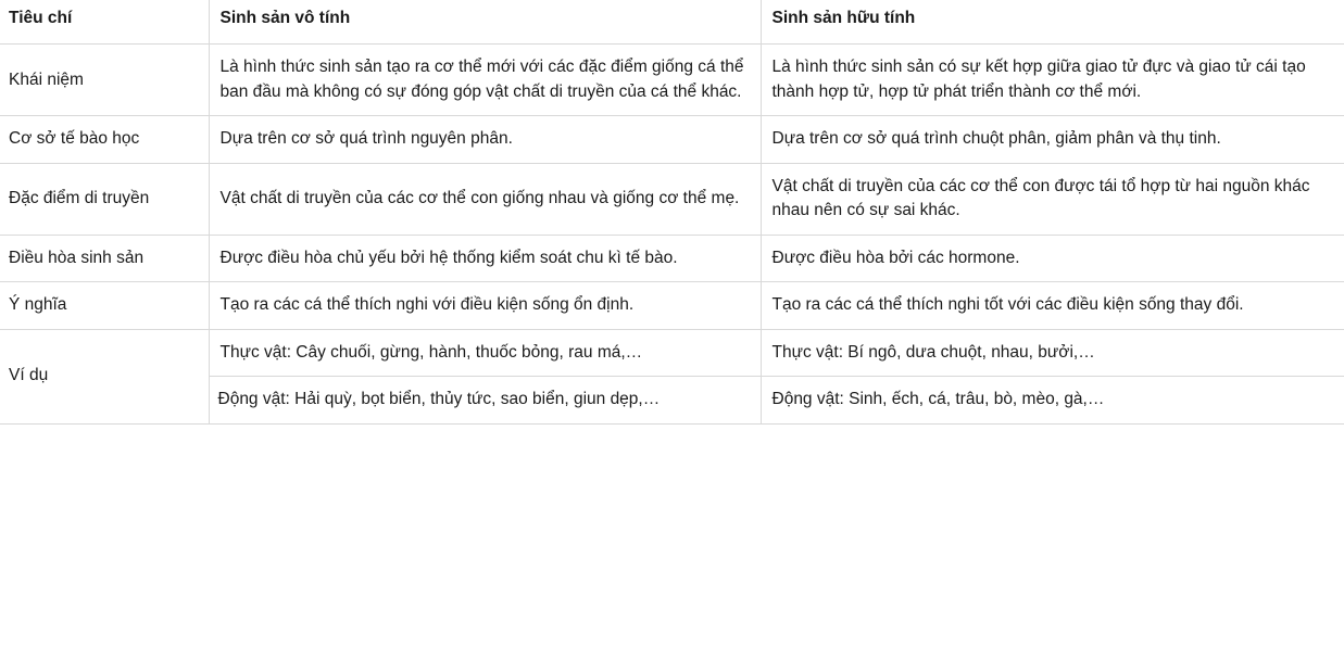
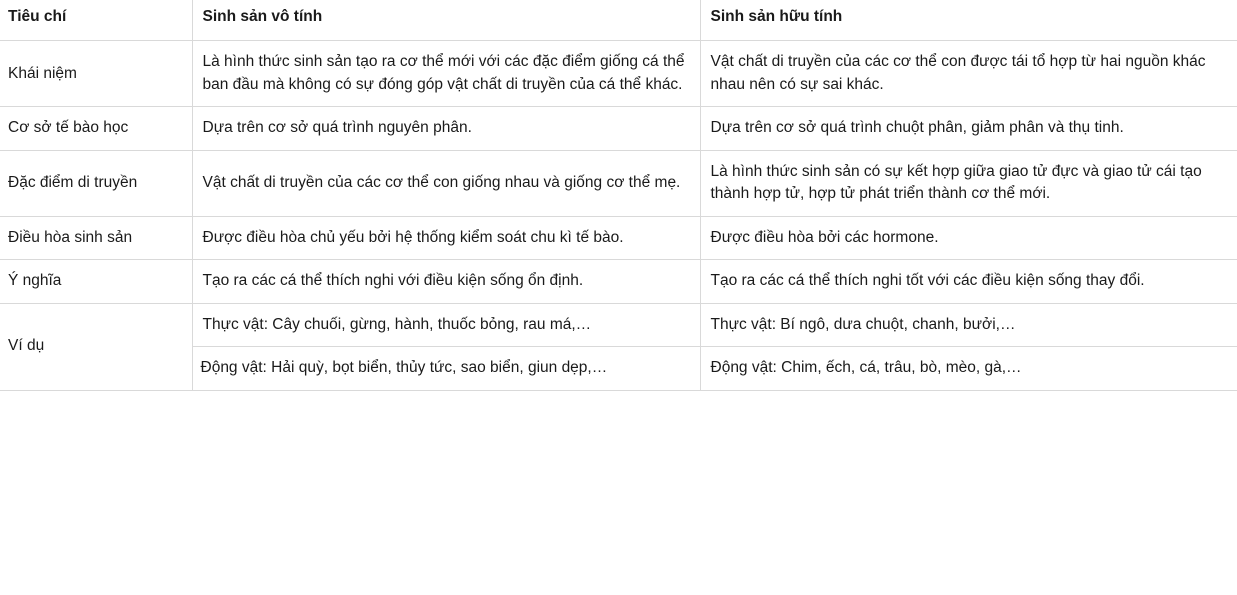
  Tiêu chí	Sinh sản vô tính	Sinh sản hữu tính
- Khái niệm	Là hình thức sinh sản tạo ra cơ thể mới với các đặc điểm giống cá thể ban đầu mà không có sự đóng góp vật chất di truyền của cá thể khác.	Là hình thức sinh sản có sự kết hợp giữa giao tử đực và giao tử cái tạo thành hợp tử, hợp tử phát triển thành cơ thể mới.
+ Khái niệm	Là hình thức sinh sản tạo ra cơ thể mới với các đặc điểm giống cá thể ban đầu mà không có sự đóng góp vật chất di truyền của cá thể khác.	Vật chất di truyền của các cơ thể con được tái tổ hợp từ hai nguồn khác nhau nên có sự sai khác.
  Cơ sở tế bào học	Dựa trên cơ sở quá trình nguyên phân.	Dựa trên cơ sở quá trình chuột phân, giảm phân và thụ tinh.
- Đặc điểm di truyền	Vật chất di truyền của các cơ thể con giống nhau và giống cơ thể mẹ.	Vật chất di truyền của các cơ thể con được tái tổ hợp từ hai nguồn khác nhau nên có sự sai khác.
+ Đặc điểm di truyền	Vật chất di truyền của các cơ thể con giống nhau và giống cơ thể mẹ.	Là hình thức sinh sản có sự kết hợp giữa giao tử đực và giao tử cái tạo thành hợp tử, hợp tử phát triển thành cơ thể mới.
  Điều hòa sinh sản	Được điều hòa chủ yếu bởi hệ thống kiểm soát chu kì tế bào.	Được điều hòa bởi các hormone.
  Ý nghĩa	Tạo ra các cá thể thích nghi với điều kiện sống ổn định.	Tạo ra các cá thể thích nghi tốt với các điều kiện sống thay đổi.
- Ví dụ	Thực vật: Cây chuối, gừng, hành, thuốc bỏng, rau má,…	Thực vật: Bí ngô, dưa chuột, nhau, bưởi,…
+ Ví dụ	Thực vật: Cây chuối, gừng, hành, thuốc bỏng, rau má,…	Thực vật: Bí ngô, dưa chuột, chanh, bưởi,…
- Động vật: Hải quỳ, bọt biển, thủy tức, sao biển, giun dẹp,…	Động vật: Sinh, ếch, cá, trâu, bò, mèo, gà,…
+ Động vật: Hải quỳ, bọt biển, thủy tức, sao biển, giun dẹp,…	Động vật: Chim, ếch, cá, trâu, bò, mèo, gà,…
